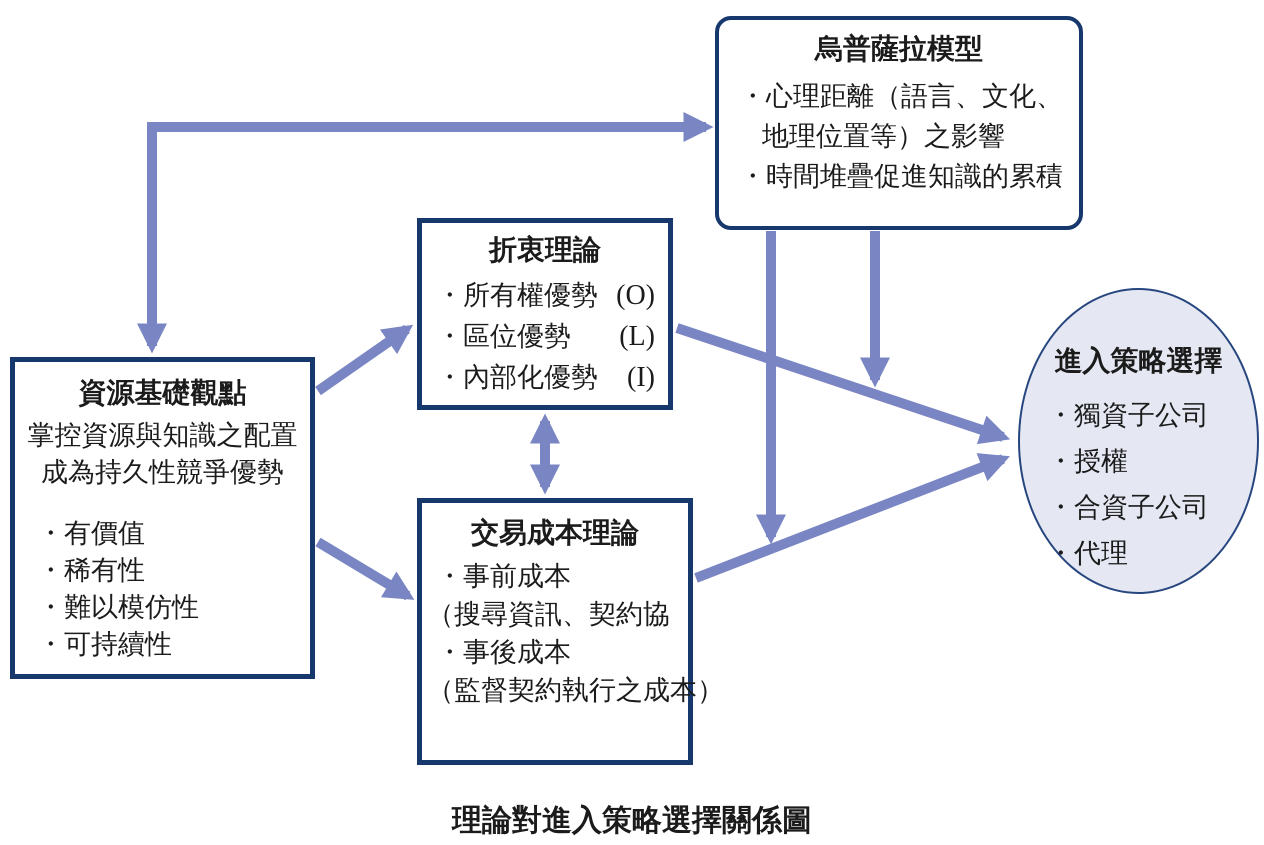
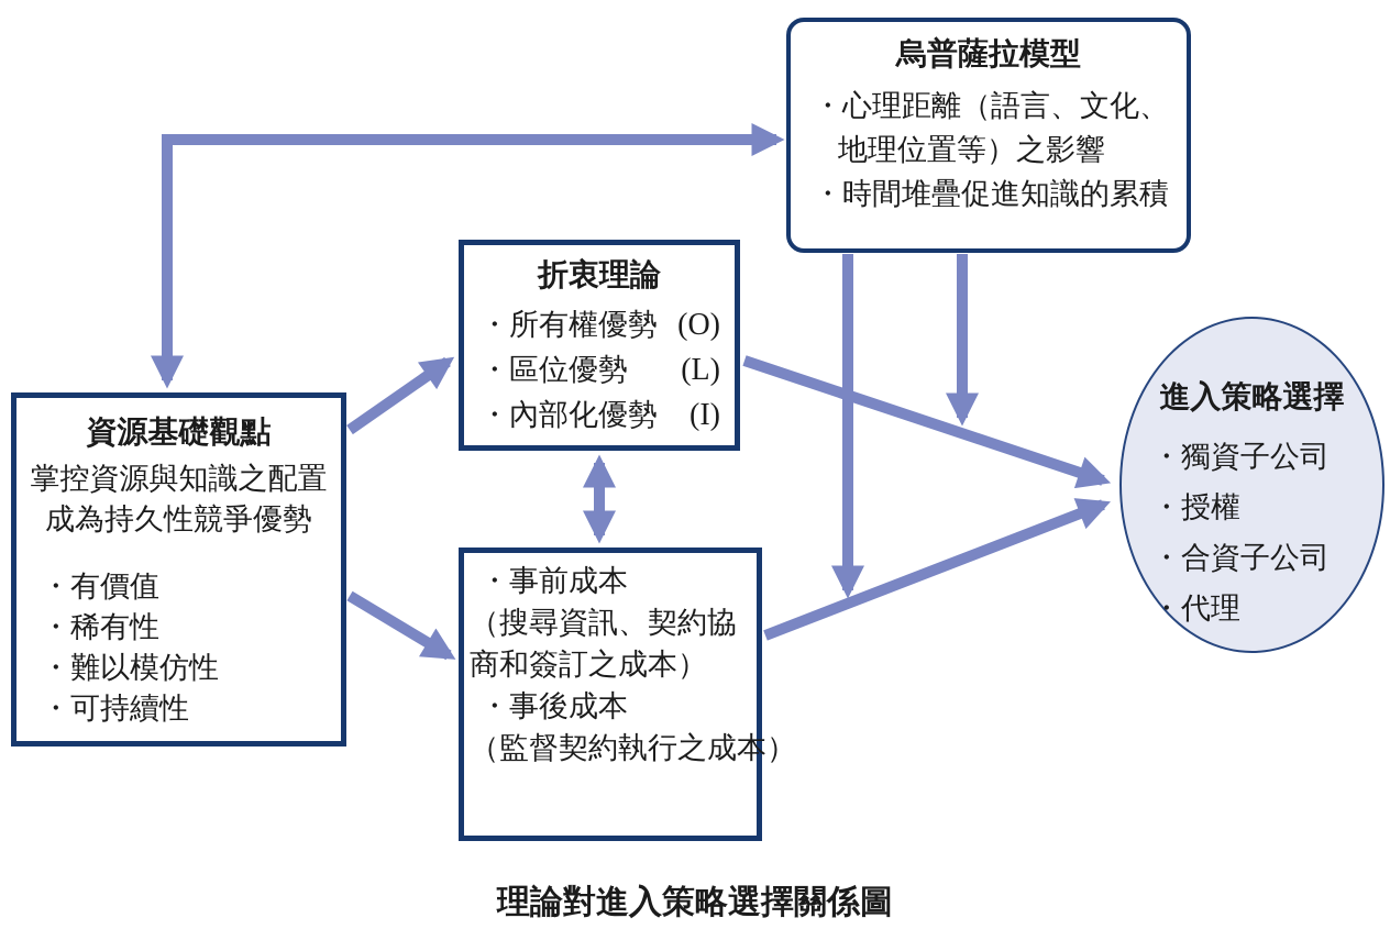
  烏普薩拉模型
  ・心理距離（語言、文化、
  地理位置等）之影響
  ・時間堆疊促進知識的累積
  折衷理論
  ・所有權優勢
  (O)
  ・區位優勢
  (L)
  ・內部化優勢
  (I)
  資源基礎觀點
  掌控資源與知識之配置
  成為持久性競爭優勢
  ・有價值
  ・稀有性
  ・難以模仿性
  ・可持續性
- 交易成本理論
  ・事前成本
  （搜尋資訊、契約協
+ 商和簽訂之成本）
  ・事後成本
  （監督契約執行之成本）
  進入策略選擇
  ・獨資子公司
  ・授權
  ・合資子公司
  ・代理
  理論對進入策略選擇關係圖
